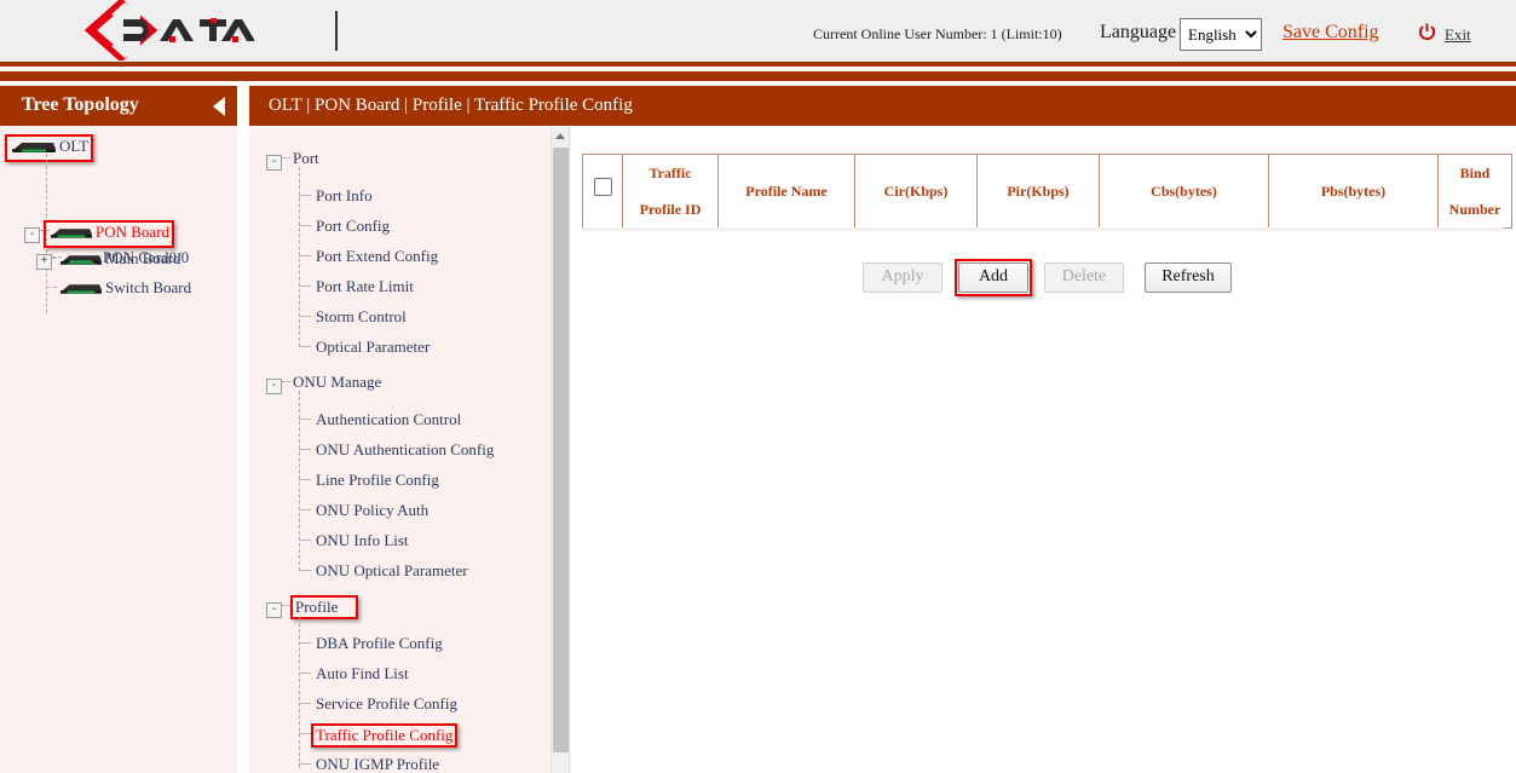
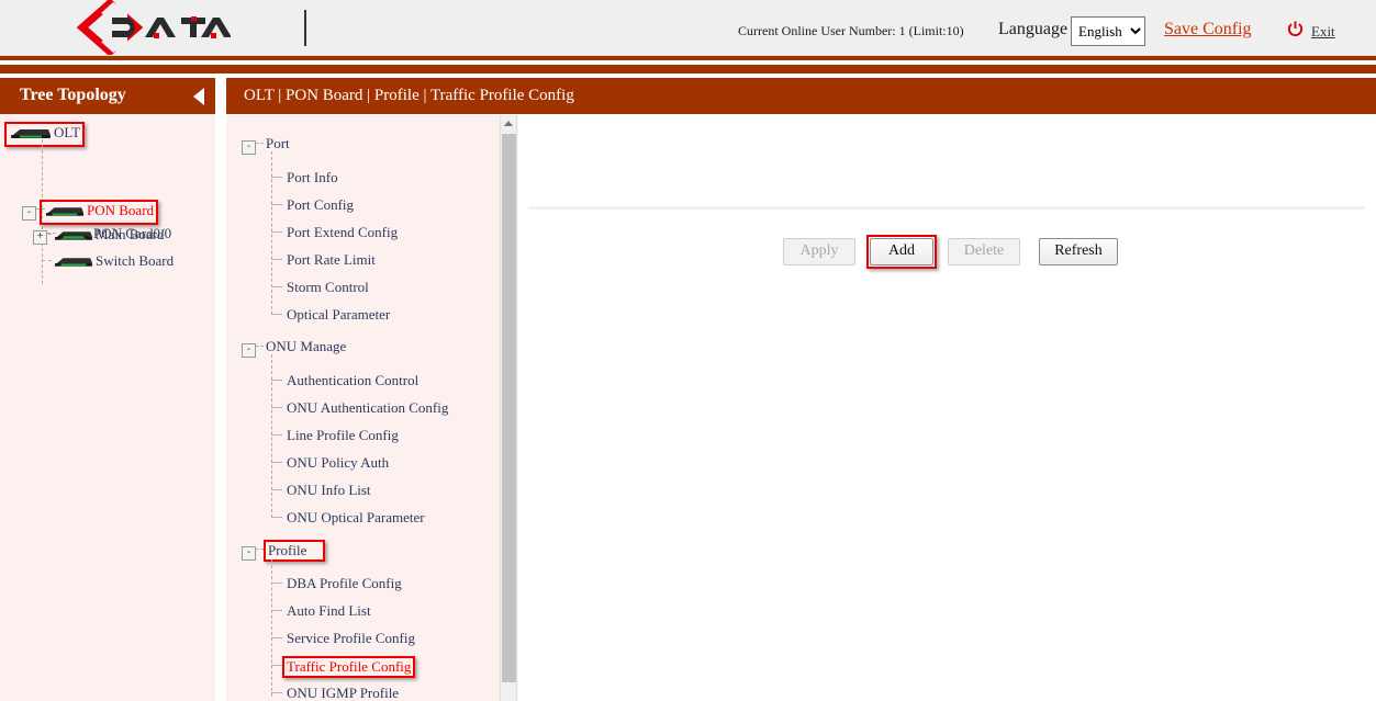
  Current Online User Number: 1 (Limit:10)
  Language
  English
  Save Config
  Exit
  Tree Topology
  OLT
  Main Board
  Switch Board
  -
  PON Board
  +
  PON Card0/0
  -
  Port
  Port Info
  Port Config
  Port Extend Config
  Port Rate Limit
  Storm Control
  Optical Parameter
  -
  ONU Manage
  Authentication Control
  ONU Authentication Config
  Line Profile Config
  ONU Policy Auth
  ONU Info List
  ONU Optical Parameter
  -
  Profile
  DBA Profile Config
  Auto Find List
  Service Profile Config
  Traffic Profile Config
  ONU IGMP Profile
  OLT | PON Board | Profile | Traffic Profile Config
- 	Traffic Profile ID	Profile Name	Cir(Kbps)	Pir(Kbps)	Cbs(bytes)	Pbs(bytes)	Bind Number
  Apply
  Add
  Delete
  Refresh
